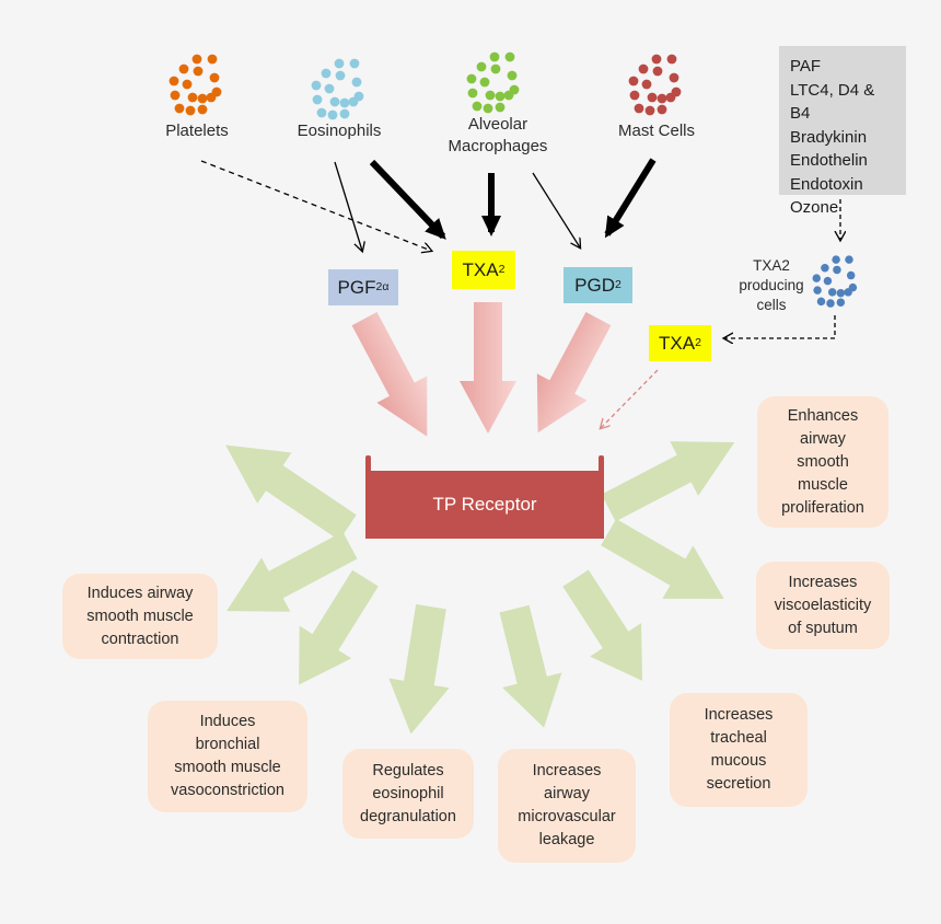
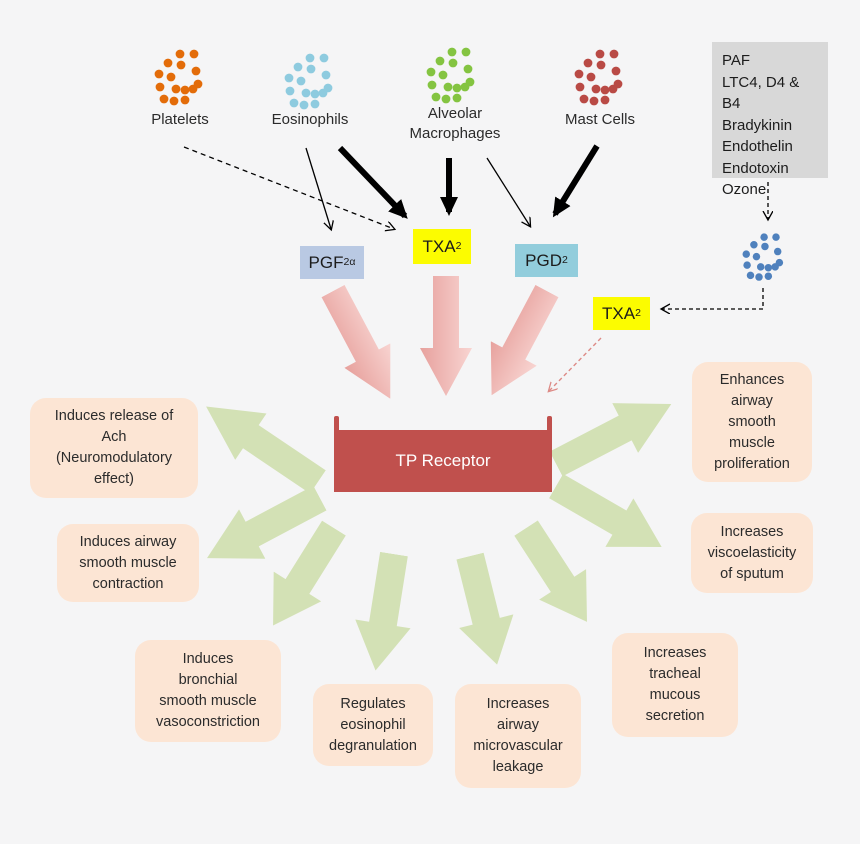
  Platelets
  Eosinophils
  Alveolar
  Macrophages
  Mast Cells
  PAF
  LTC4, D4 & B4
  Bradykinin
  Endothelin
  Endotoxin
  Ozone
  PGF
  2α
  TXA
  2
  PGD
  2
  TXA
  2
- TXA2
- producing
- cells
  TP Receptor
+ Induces release of
+ Ach
+ (Neuromodulatory
+ effect)
  Induces airway
  smooth muscle
  contraction
  Induces
  bronchial
  smooth muscle
  vasoconstriction
  Regulates
  eosinophil
  degranulation
  Increases
  airway
  microvascular
  leakage
  Increases
  tracheal
  mucous
  secretion
  Increases
  viscoelasticity
  of sputum
  Enhances
  airway
  smooth
  muscle
  proliferation
